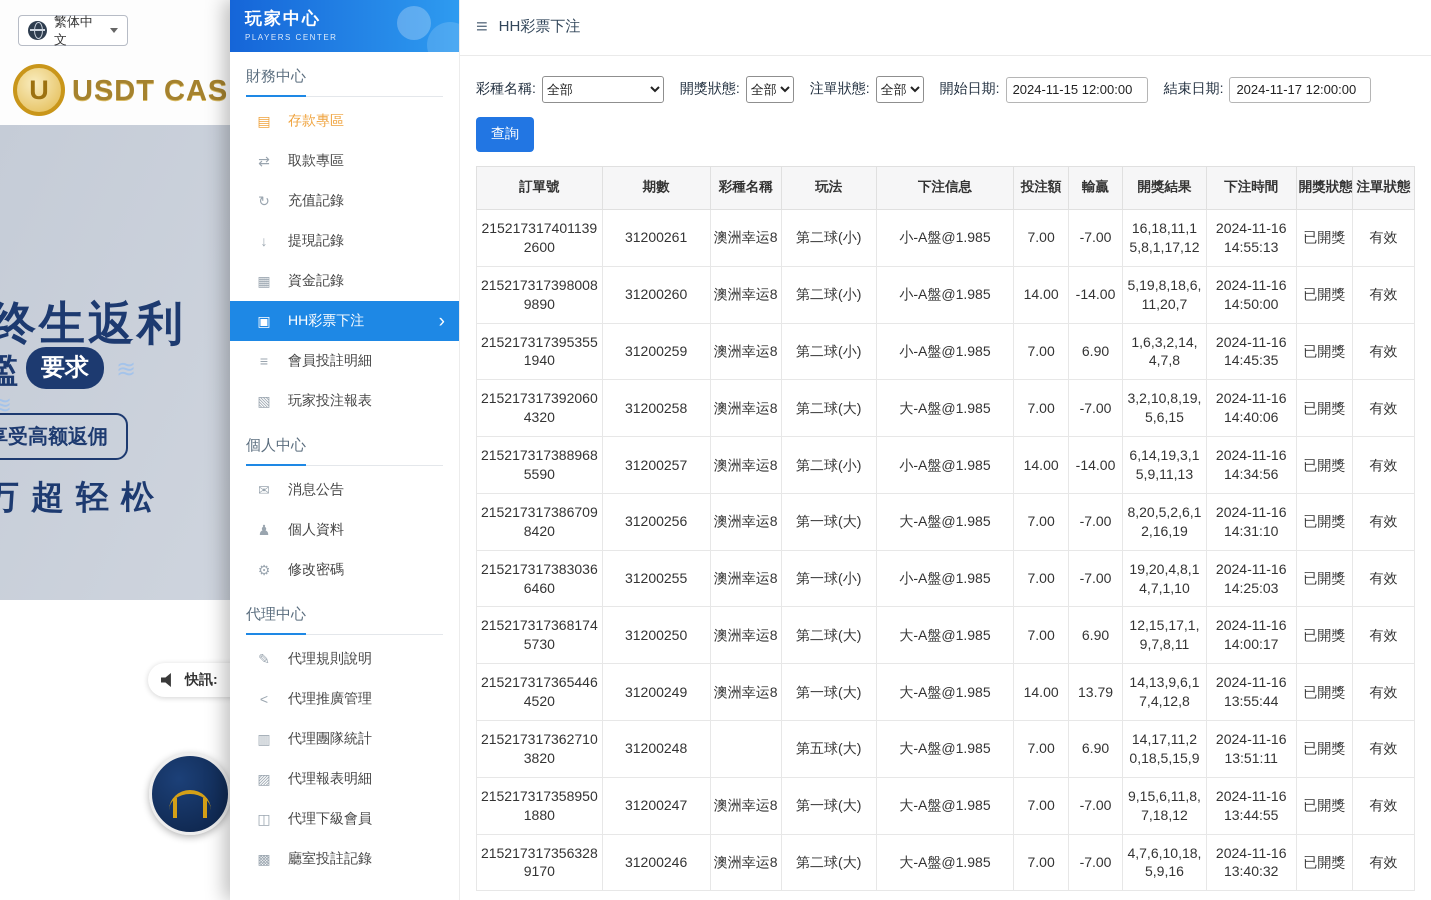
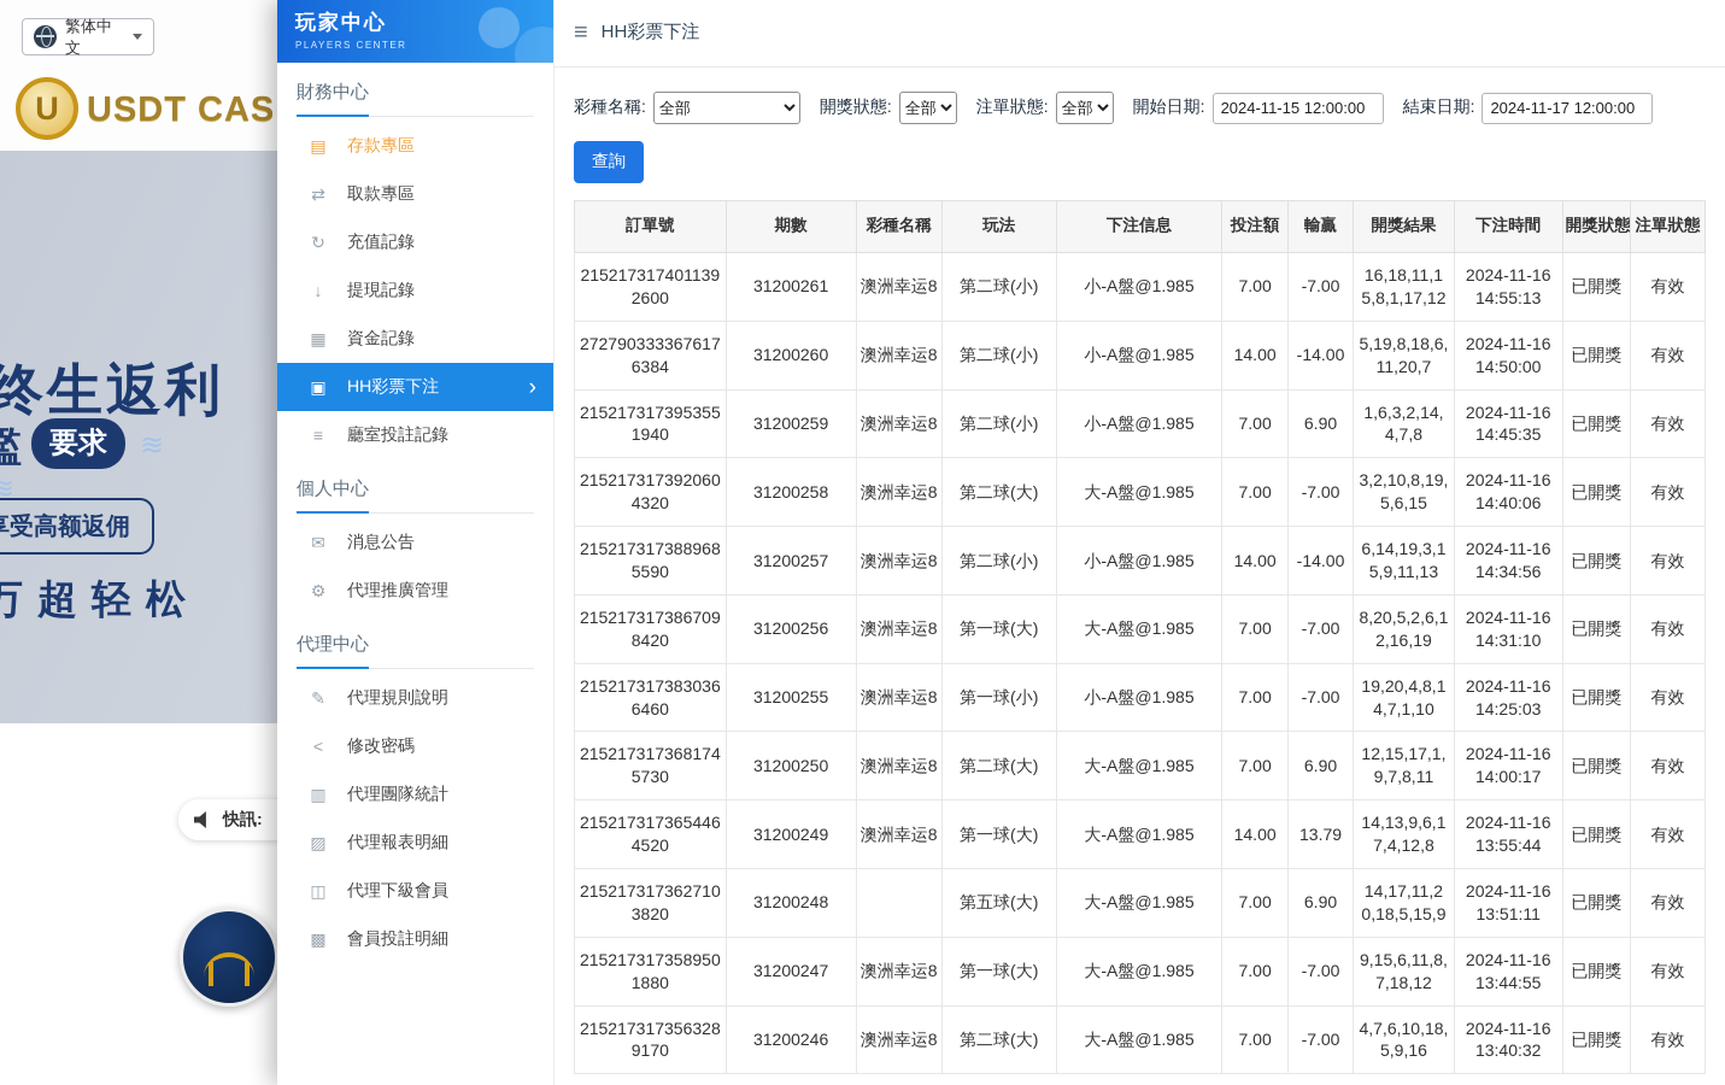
  繁体中文
  U
  USDT CAS
  终生返利
  檻
  要求
  ≋
  ≋
  受高额返佣
  万超轻松
  快訊:
  玩家中心
  PLAYERS CENTER
  財務中心
  ▤
  存款專區
  ⇄
  取款專區
  ↻
  充值記錄
  ↓
  提現記錄
  ▦
  資金記錄
  ▣
  HH彩票下注
  ›
  ≡
- 會員投註明細
+ 廳室投註記錄
- ▧
- 玩家投注報表
  個人中心
  ✉
  消息公告
- ♟
- 個人資料
  ⚙
- 修改密碼
+ 代理推廣管理
  代理中心
  ✎
  代理規則說明
  <
- 代理推廣管理
+ 修改密碼
  ▥
  代理團隊統計
  ▨
  代理報表明細
  ◫
  代理下級會員
  ▩
- 廳室投註記錄
+ 會員投註明細
  ≡
  HH彩票下注
  彩種名稱:
  全部
  開獎狀態:
  全部
  注單狀態:
  全部
  開始日期:
  2024-11-15 12:00:00
  結束日期:
  2024-11-17 12:00:00
  查詢
  訂單號	期數	彩種名稱	玩法	下注信息	投注額	輸贏	開獎結果	下注時間	開獎狀態	注單狀態
  2152173174011392600	31200261	澳洲幸运8	第二球(小)	小-A盤@1.985	7.00	-7.00	16,18,11,15,8,1,17,12	2024-11-16 14:55:13	已開獎	有效
- 2152173173980089890	31200260	澳洲幸运8	第二球(小)	小-A盤@1.985	14.00	-14.00	5,19,8,18,6,11,20,7	2024-11-16 14:50:00	已開獎	有效
+ 2727903333676176384	31200260	澳洲幸运8	第二球(小)	小-A盤@1.985	14.00	-14.00	5,19,8,18,6,11,20,7	2024-11-16 14:50:00	已開獎	有效
  2152173173953551940	31200259	澳洲幸运8	第二球(小)	小-A盤@1.985	7.00	6.90	1,6,3,2,14,4,7,8	2024-11-16 14:45:35	已開獎	有效
  2152173173920604320	31200258	澳洲幸运8	第二球(大)	大-A盤@1.985	7.00	-7.00	3,2,10,8,19,5,6,15	2024-11-16 14:40:06	已開獎	有效
  2152173173889685590	31200257	澳洲幸运8	第二球(小)	小-A盤@1.985	14.00	-14.00	6,14,19,3,15,9,11,13	2024-11-16 14:34:56	已開獎	有效
  2152173173867098420	31200256	澳洲幸运8	第一球(大)	大-A盤@1.985	7.00	-7.00	8,20,5,2,6,12,16,19	2024-11-16 14:31:10	已開獎	有效
  2152173173830366460	31200255	澳洲幸运8	第一球(小)	小-A盤@1.985	7.00	-7.00	19,20,4,8,14,7,1,10	2024-11-16 14:25:03	已開獎	有效
  2152173173681745730	31200250	澳洲幸运8	第二球(大)	大-A盤@1.985	7.00	6.90	12,15,17,1,9,7,8,11	2024-11-16 14:00:17	已開獎	有效
  2152173173654464520	31200249	澳洲幸运8	第一球(大)	大-A盤@1.985	14.00	13.79	14,13,9,6,17,4,12,8	2024-11-16 13:55:44	已開獎	有效
  2152173173627103820	31200248		第五球(大)	大-A盤@1.985	7.00	6.90	14,17,11,20,18,5,15,9	2024-11-16 13:51:11	已開獎	有效
  2152173173589501880	31200247	澳洲幸运8	第一球(大)	大-A盤@1.985	7.00	-7.00	9,15,6,11,8,7,18,12	2024-11-16 13:44:55	已開獎	有效
  2152173173563289170	31200246	澳洲幸运8	第二球(大)	大-A盤@1.985	7.00	-7.00	4,7,6,10,18,5,9,16	2024-11-16 13:40:32	已開獎	有效
